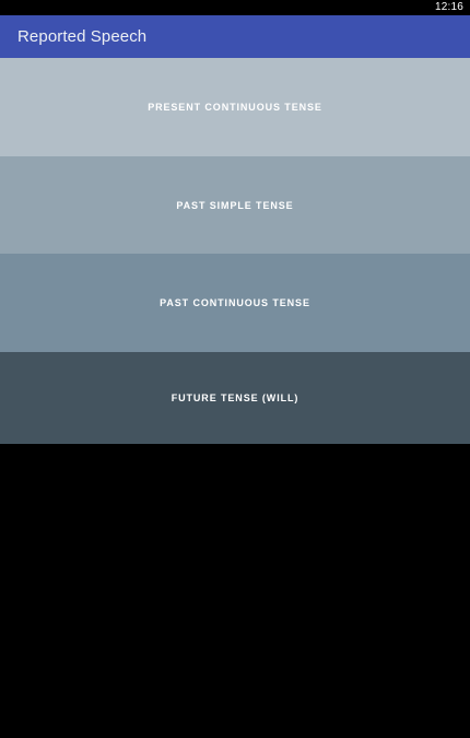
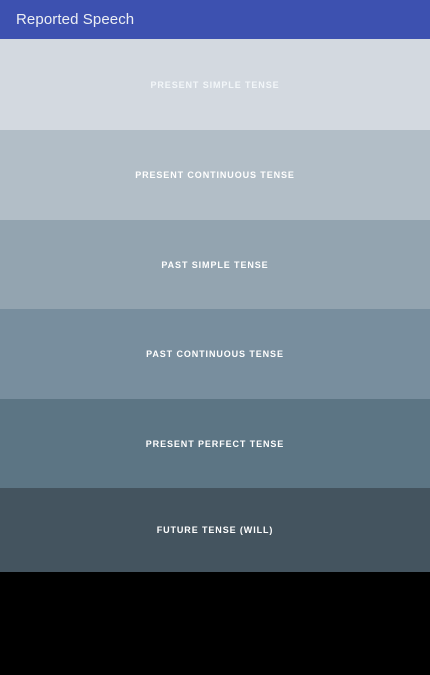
- 12:16
  Reported Speech
+ PRESENT SIMPLE TENSE
  PRESENT CONTINUOUS TENSE
  PAST SIMPLE TENSE
  PAST CONTINUOUS TENSE
+ PRESENT PERFECT TENSE
  FUTURE TENSE (WILL)
